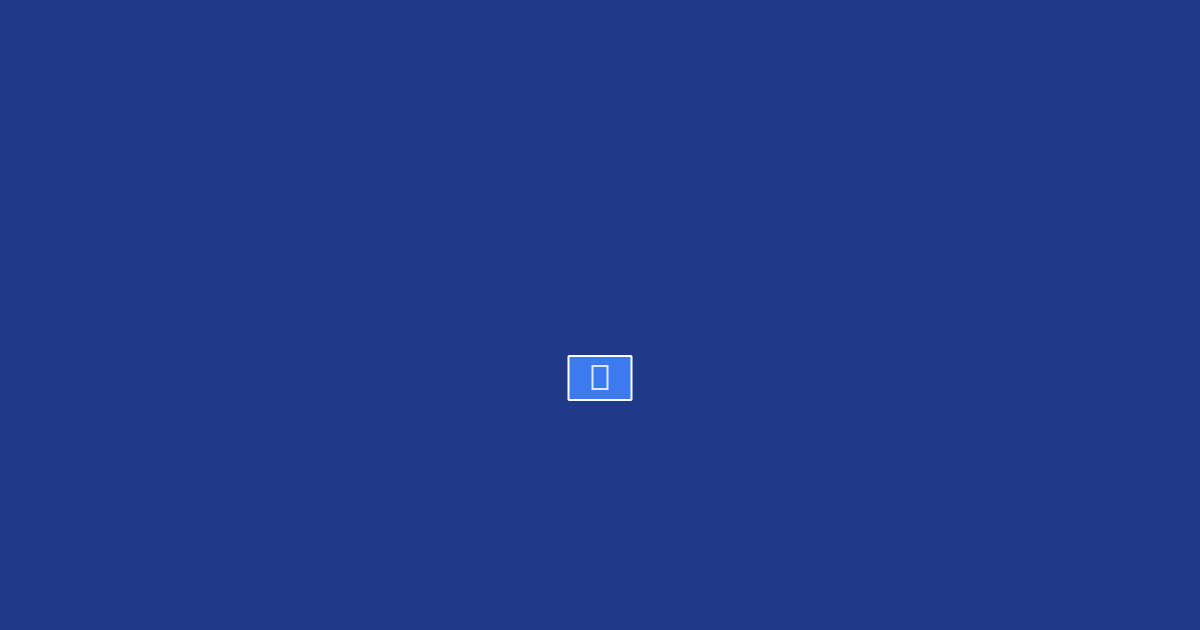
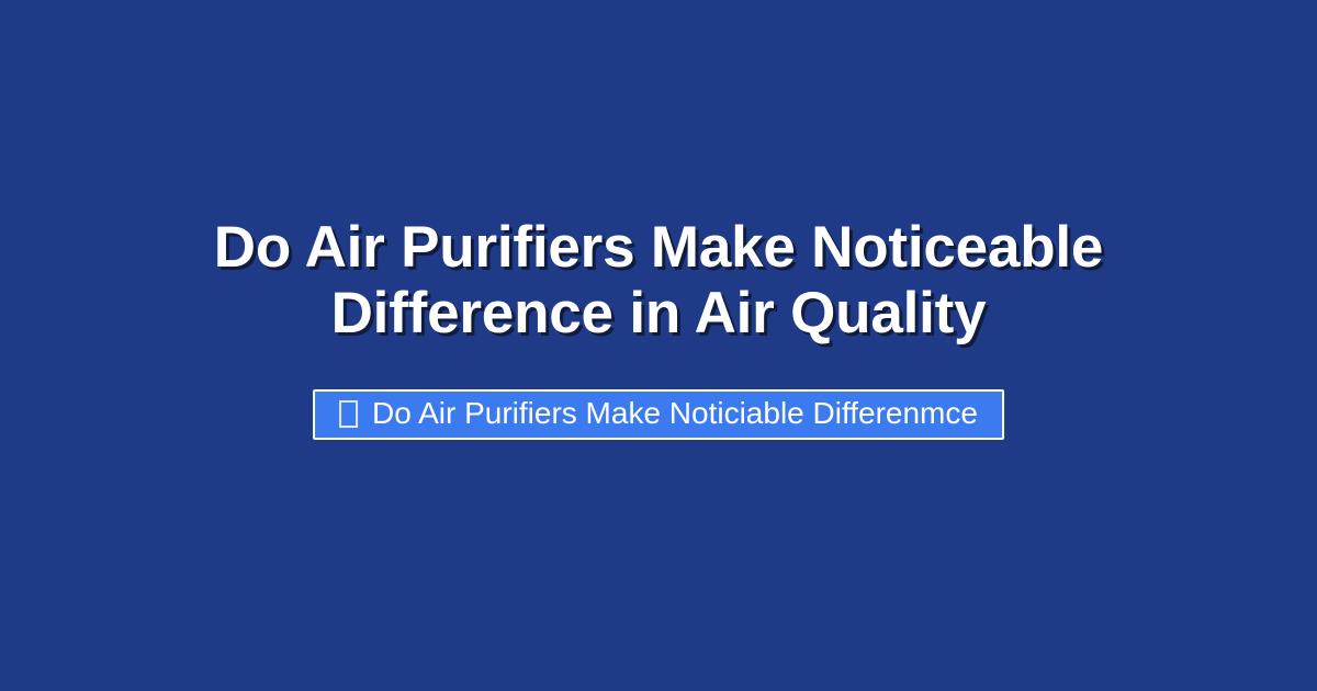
+ Do Air Purifiers Make Noticeable Difference in Air Quality
+ Do Air Purifiers Make Noticiable Differenmce
